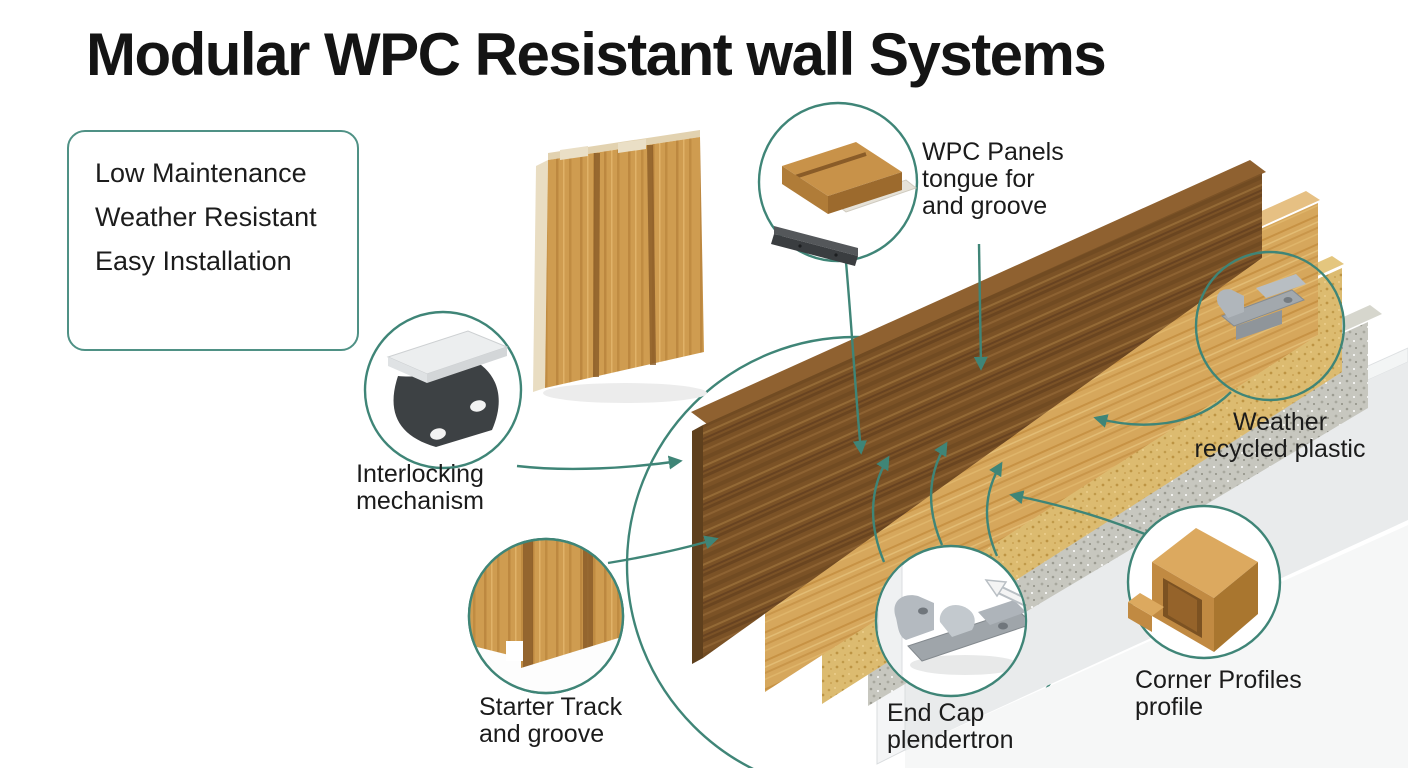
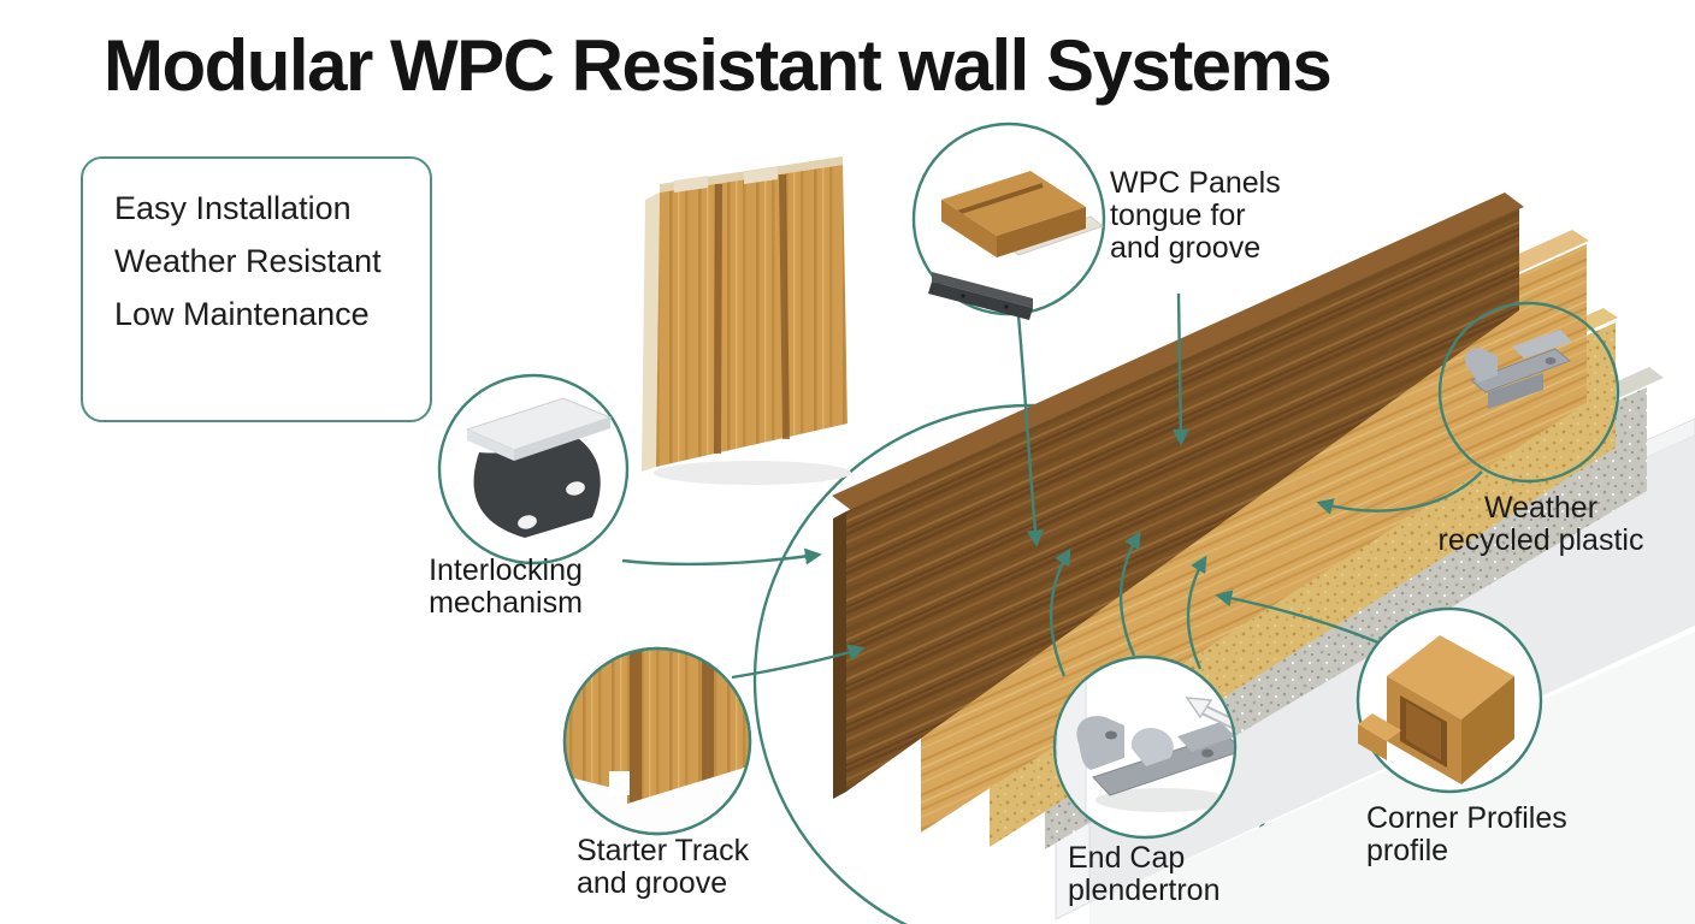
  Modular WPC Resistant wall Systems
- Low Maintenance
+ Easy Installation
  Weather Resistant
- Easy Installation
+ Low Maintenance
  WPC Panels
  tongue for
  and groove
  Interlocking
  mechanism
  Starter Track
  and groove
  End Cap
  plendertron
  Corner Profiles
  profile
  Weather
  recycled plastic
